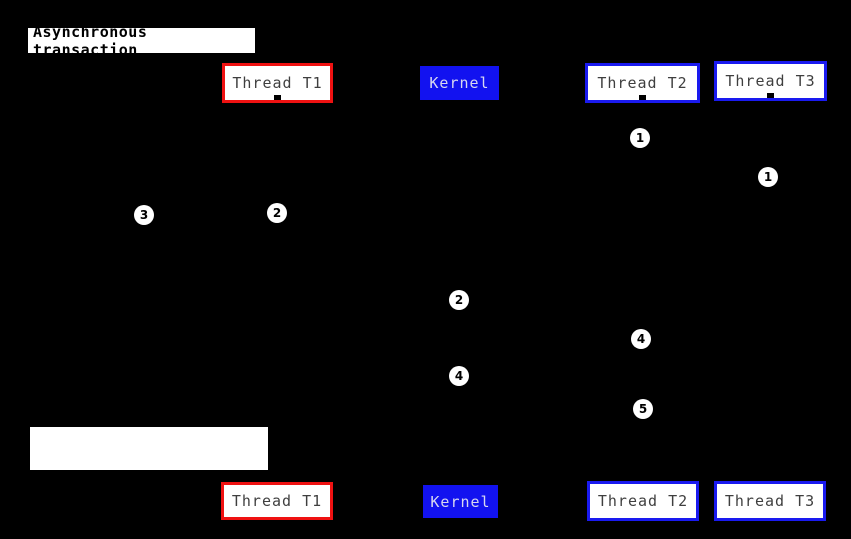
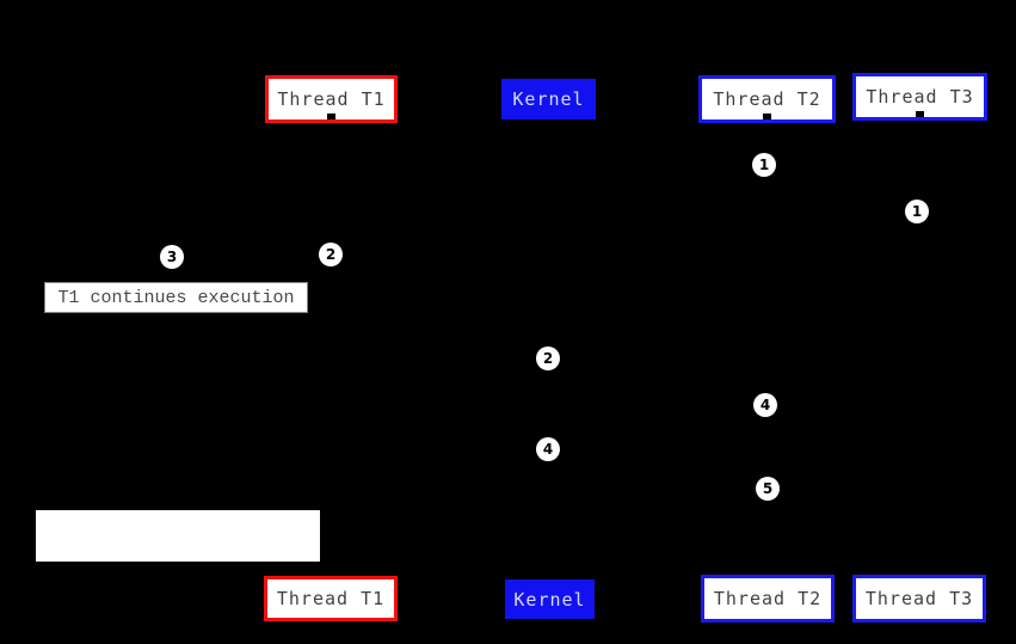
- Asynchronous transaction
  Thread T1
  Kernel
  Thread T2
  Thread T3
  1
  1
  2
  3
  2
  4
  4
  5
+ T1 continues execution
  Thread T1
  Kernel
  Thread T2
  Thread T3
